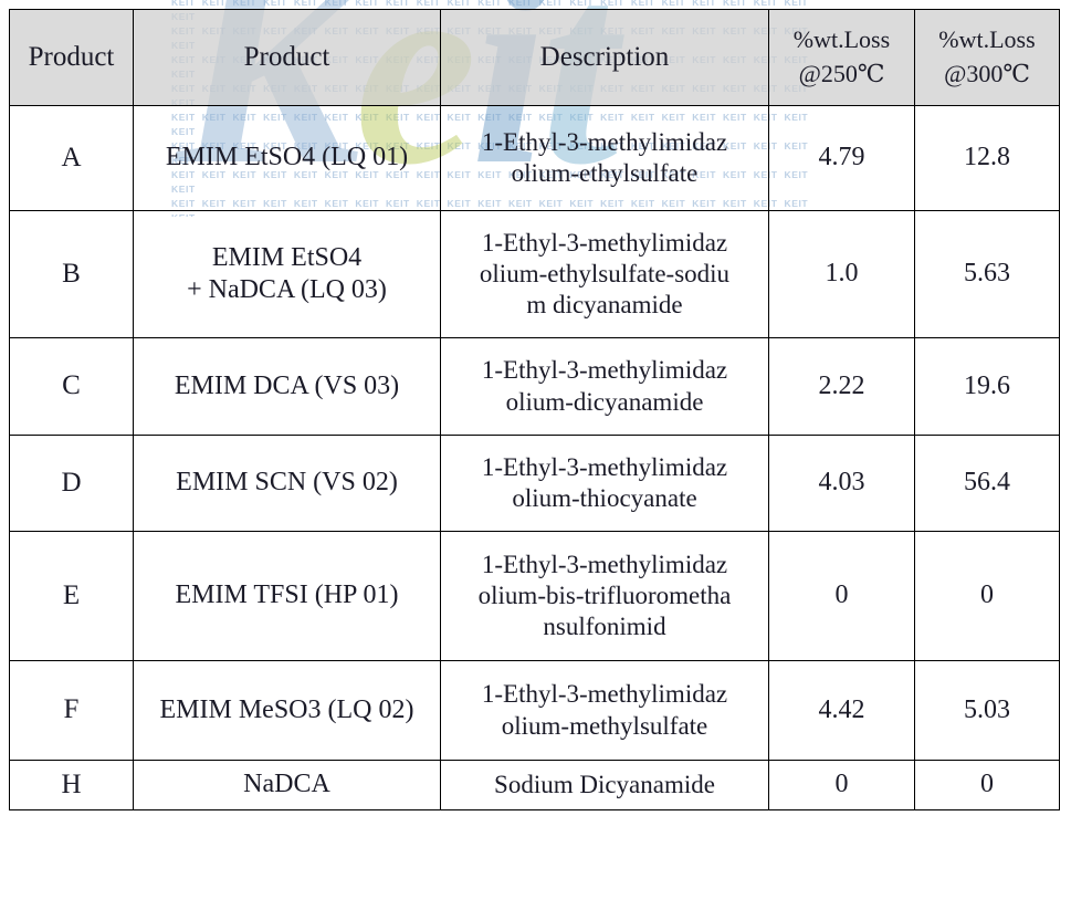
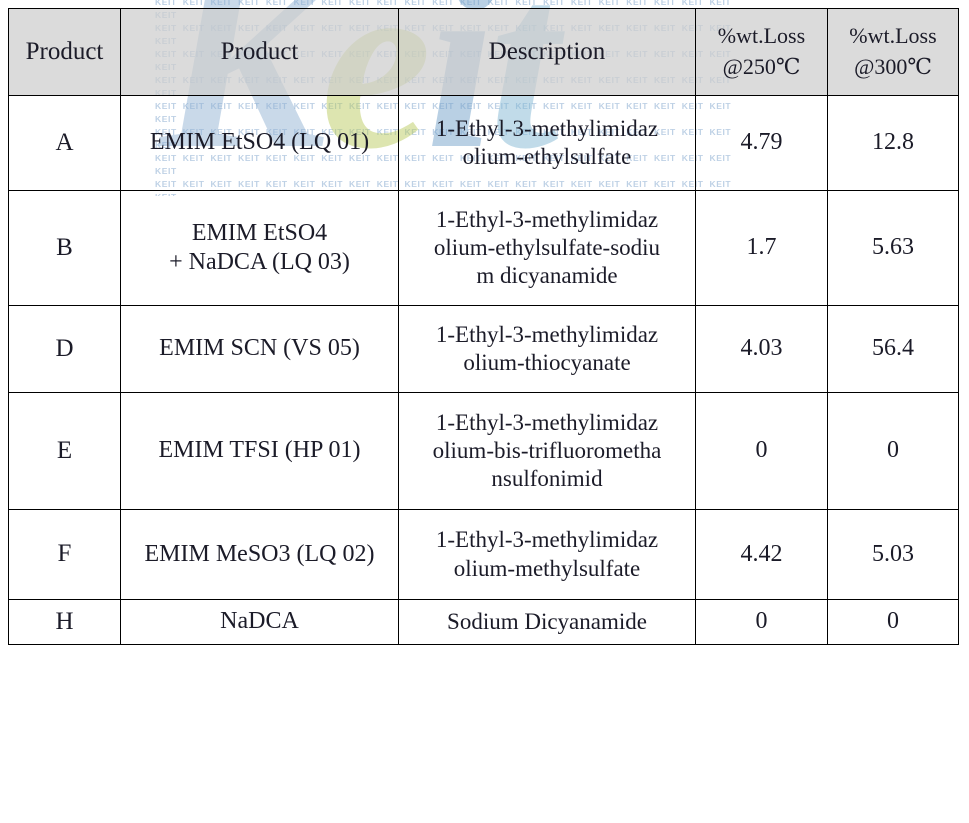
  KEIT KEIT KEIT KEIT KEIT KEIT KEIT KEIT KEIT KEIT KEIT KEIT KEIT KEIT KEIT KEIT KEIT KEIT KEIT KEIT KEIT
  KEIT KEIT KEIT KEIT KEIT KEIT KEIT KEIT KEIT KEIT KEIT KEIT KEIT KEIT KEIT KEIT KEIT KEIT KEIT KEIT KEIT
  KEIT KEIT KEIT KEIT KEIT KEIT KEIT KEIT KEIT KEIT KEIT KEIT KEIT KEIT KEIT KEIT KEIT KEIT KEIT KEIT KEIT
  KEIT KEIT KEIT KEIT KEIT KEIT KEIT KEIT KEIT KEIT KEIT KEIT KEIT KEIT KEIT KEIT KEIT KEIT KEIT KEIT KEIT KEIT
  KEIT KEIT KEIT KEIT KEIT KEIT KEIT KEIT KEIT KEIT KEIT KEIT KEIT KEIT KEIT KEIT KEIT KEIT KEIT KEIT KEIT KEIT
  KEIT KEIT KEIT KEIT KEIT KEIT KEIT KEIT KEIT KEIT KEIT KEIT KEIT KEIT KEIT KEIT KEIT KEIT KEIT KEIT KEIT KEIT
  KEIT KEIT KEIT KEIT KEIT KEIT KEIT KEIT KEIT KEIT KEIT KEIT KEIT KEIT KEIT KEIT KEIT KEIT KEIT KEIT KEIT KEIT
  KEIT KEIT KEIT KEIT KEIT KEIT KEIT KEIT KEIT KEIT KEIT KEIT KEIT KEIT KEIT KEIT KEIT KEIT KEIT KEIT KEIT
  Keit
  Product	Product	Description	%wt.Loss @250℃	%wt.Loss @300℃
  A	EMIM EtSO4 (LQ 01)	1-Ethyl-3-methylimidazolium-ethylsulfate	4.79	12.8
- B	EMIM EtSO4+ NaDCA (LQ 03)	1-Ethyl-3-methylimidazolium-ethylsulfate-sodium dicyanamide	1.0	5.63
+ B	EMIM EtSO4+ NaDCA (LQ 03)	1-Ethyl-3-methylimidazolium-ethylsulfate-sodium dicyanamide	1.7	5.63
- C	EMIM DCA (VS 03)	1-Ethyl-3-methylimidazolium-dicyanamide	2.22	19.6
- D	EMIM SCN (VS 02)	1-Ethyl-3-methylimidazolium-thiocyanate	4.03	56.4
+ D	EMIM SCN (VS 05)	1-Ethyl-3-methylimidazolium-thiocyanate	4.03	56.4
  E	EMIM TFSI (HP 01)	1-Ethyl-3-methylimidazolium-bis-trifluoromethansulfonimid	0	0
  F	EMIM MeSO3 (LQ 02)	1-Ethyl-3-methylimidazolium-methylsulfate	4.42	5.03
  H	NaDCA	Sodium Dicyanamide	0	0
